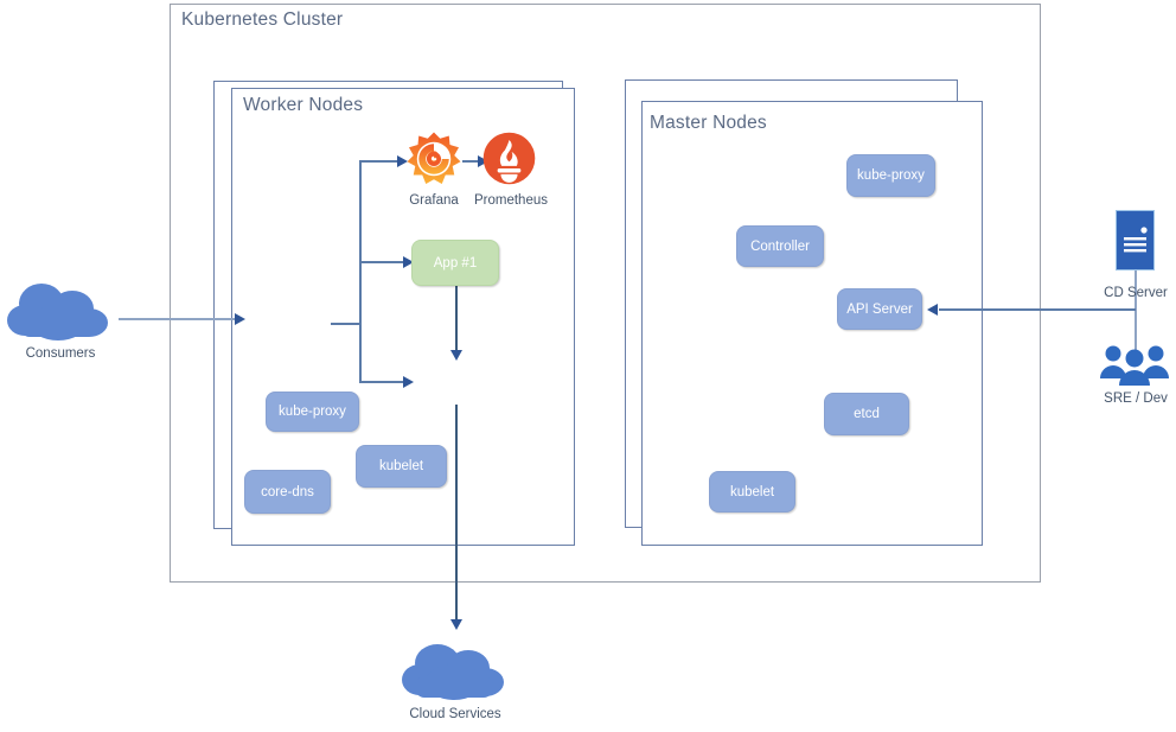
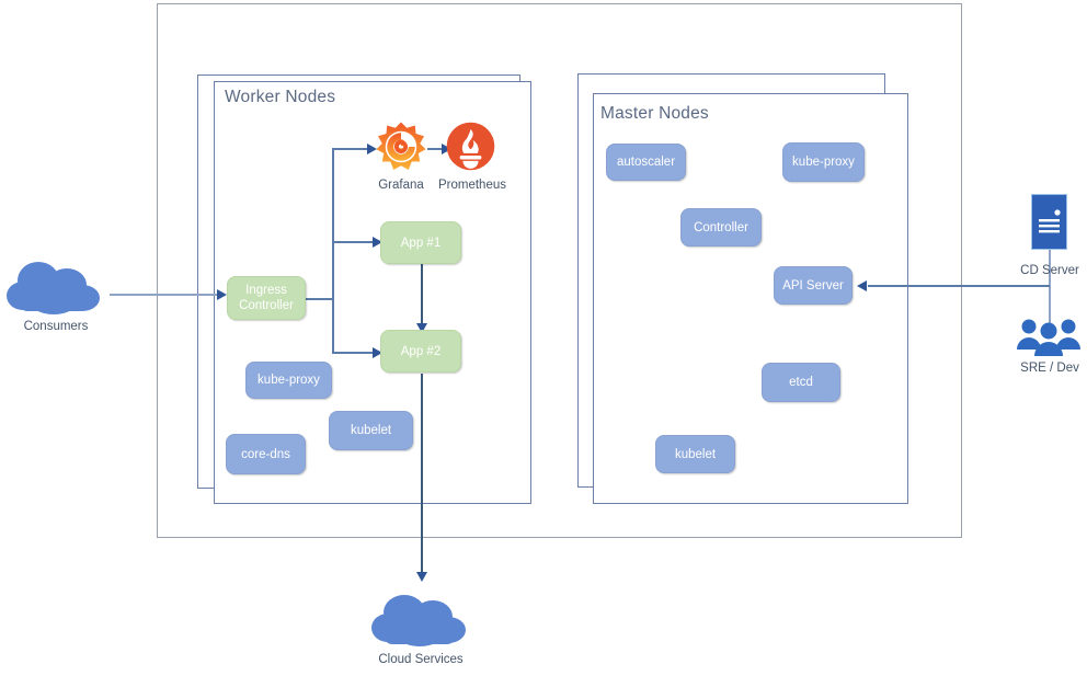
- Kubernetes Cluster
  Worker Nodes
  Master Nodes
+ Ingress Controller
  App #1
+ App #2
  kube-proxy
  kubelet
  core-dns
  Grafana
  Prometheus
+ autoscaler
  kube-proxy
  Controller
  API Server
  etcd
  kubelet
  Consumers
  Cloud Services
  CD Server
  SRE / Dev
